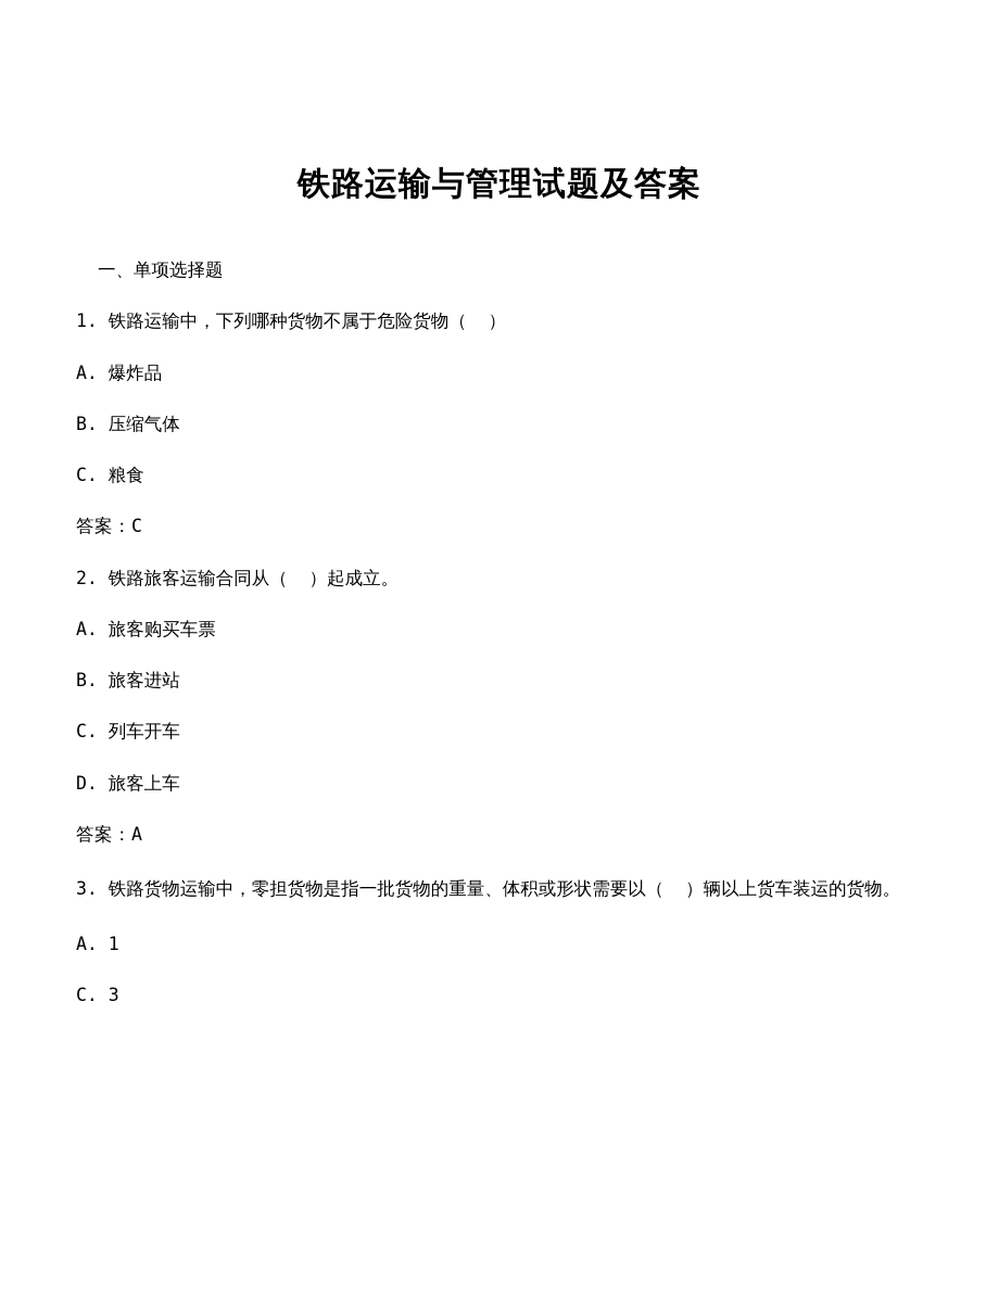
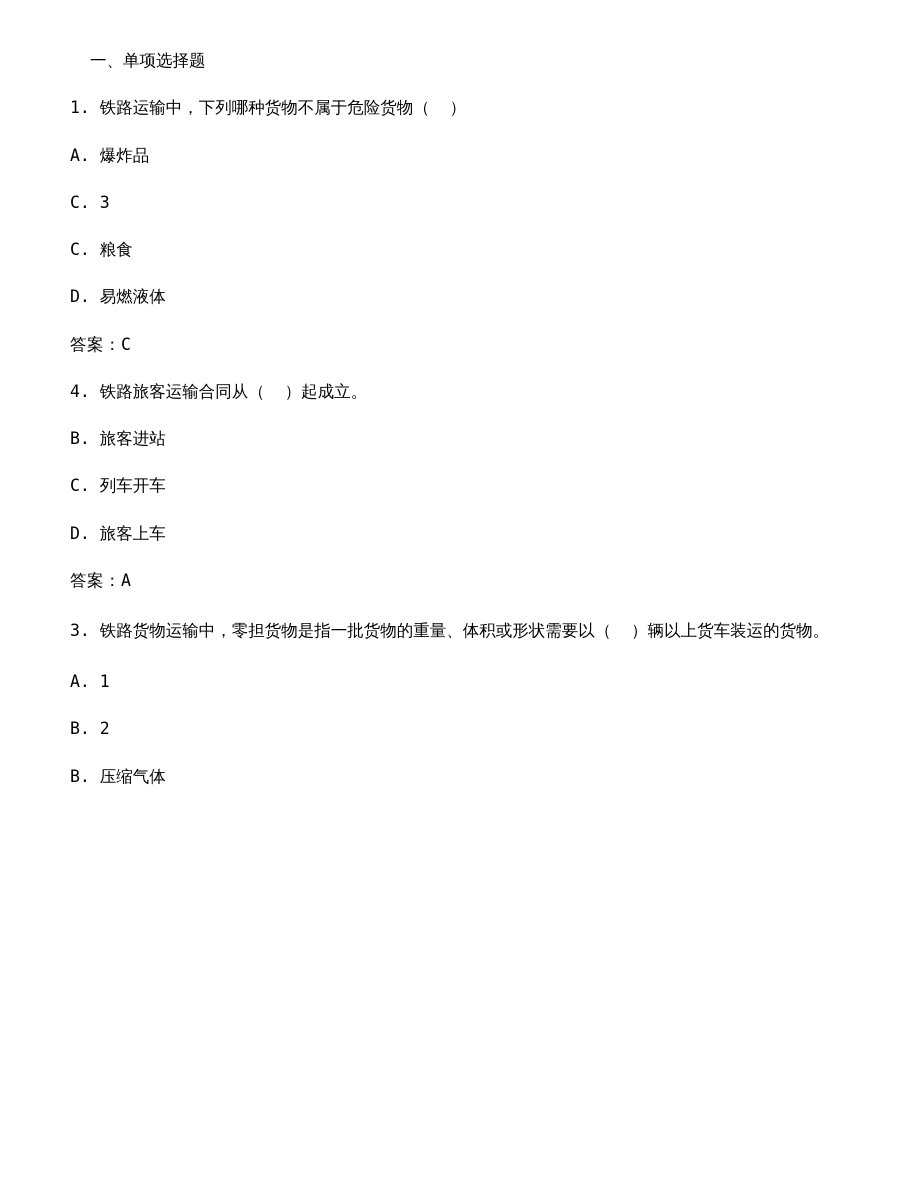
- 铁路运输与管理试题及答案
  一、单项选择题
  1. 铁路运输中，下列哪种货物不属于危险货物（ ）
  A. 爆炸品
- B. 压缩气体
+ C. 3
  C. 粮食
+ D. 易燃液体
  答案：C
- 2. 铁路旅客运输合同从（ ）起成立。
+ 4. 铁路旅客运输合同从（ ）起成立。
- A. 旅客购买车票
  B. 旅客进站
  C. 列车开车
  D. 旅客上车
  答案：A
  3. 铁路货物运输中，零担货物是指一批货物的重量、体积或形状需要以（ ）辆以上货车装运的货物。
  A. 1
+ B. 2
- C. 3
+ B. 压缩气体
